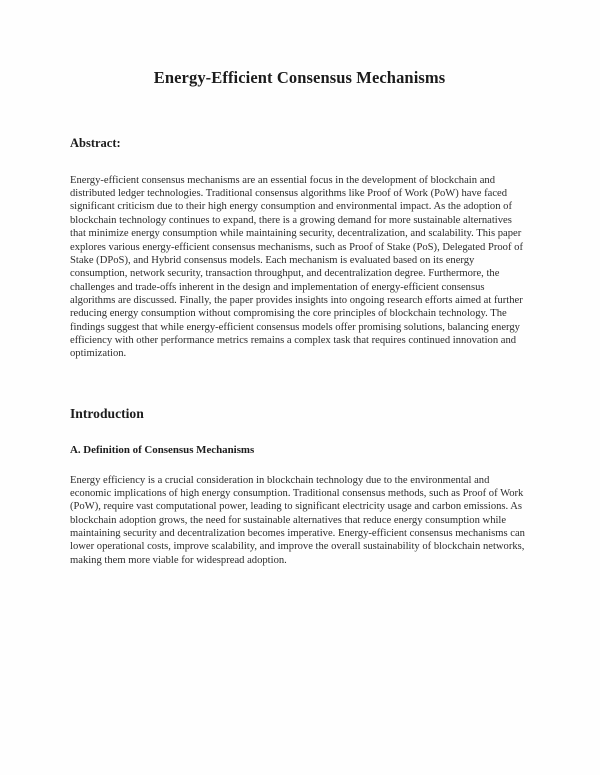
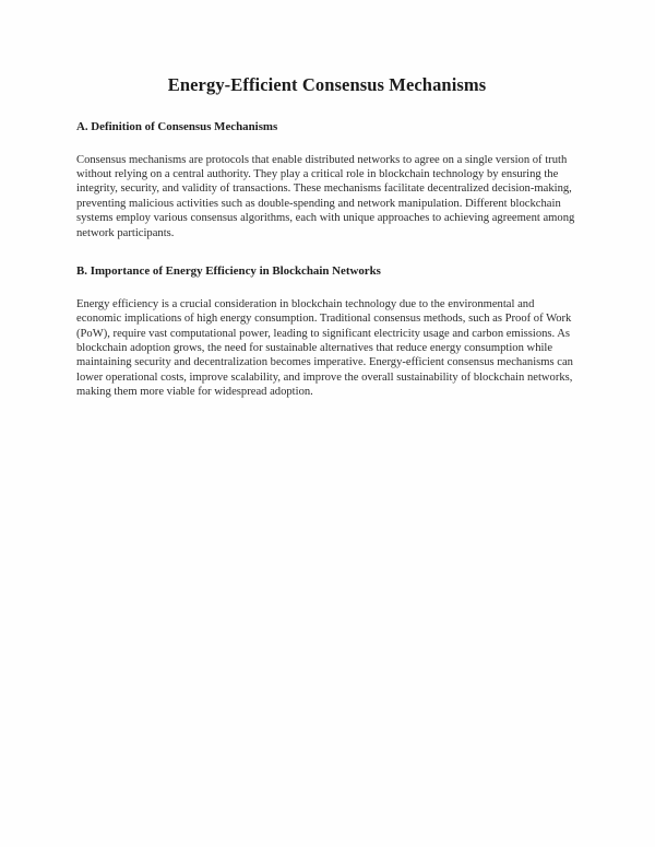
  Energy-Efficient Consensus Mechanisms
- Abstract:
- Energy-efficient consensus mechanisms are an essential focus in the development of blockchain and distributed ledger technologies. Traditional consensus algorithms like Proof of Work (PoW) have faced significant criticism due to their high energy consumption and environmental impact. As the adoption of blockchain technology continues to expand, there is a growing demand for more sustainable alternatives that minimize energy consumption while maintaining security, decentralization, and scalability. This paper explores various energy-efficient consensus mechanisms, such as Proof of Stake (PoS), Delegated Proof of Stake (DPoS), and Hybrid consensus models. Each mechanism is evaluated based on its energy consumption, network security, transaction throughput, and decentralization degree. Furthermore, the challenges and trade-offs inherent in the design and implementation of energy-efficient consensus algorithms are discussed. Finally, the paper provides insights into ongoing research efforts aimed at further reducing energy consumption without compromising the core principles of blockchain technology. The findings suggest that while energy-efficient consensus models offer promising solutions, balancing energy efficiency with other performance metrics remains a complex task that requires continued innovation and optimization.
- Introduction
  A. Definition of Consensus Mechanisms
+ Consensus mechanisms are protocols that enable distributed networks to agree on a single version of truth without relying on a central authority. They play a critical role in blockchain technology by ensuring the integrity, security, and validity of transactions. These mechanisms facilitate decentralized decision-making, preventing malicious activities such as double-spending and network manipulation. Different blockchain systems employ various consensus algorithms, each with unique approaches to achieving agreement among network participants.
+ B. Importance of Energy Efficiency in Blockchain Networks
  Energy efficiency is a crucial consideration in blockchain technology due to the environmental and economic implications of high energy consumption. Traditional consensus methods, such as Proof of Work (PoW), require vast computational power, leading to significant electricity usage and carbon emissions. As blockchain adoption grows, the need for sustainable alternatives that reduce energy consumption while maintaining security and decentralization becomes imperative. Energy-efficient consensus mechanisms can lower operational costs, improve scalability, and improve the overall sustainability of blockchain networks, making them more viable for widespread adoption.
